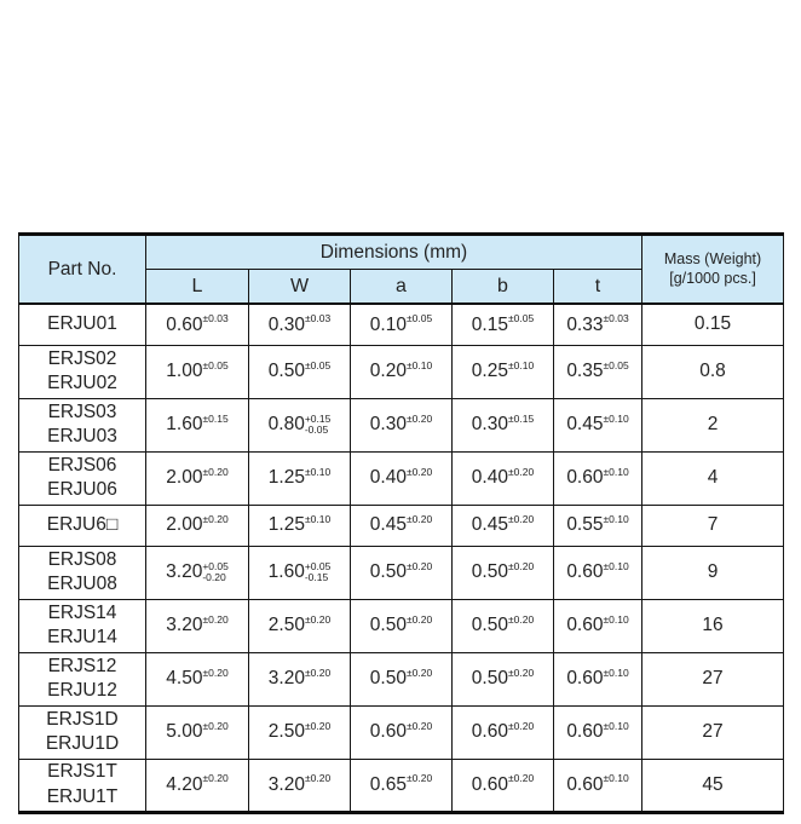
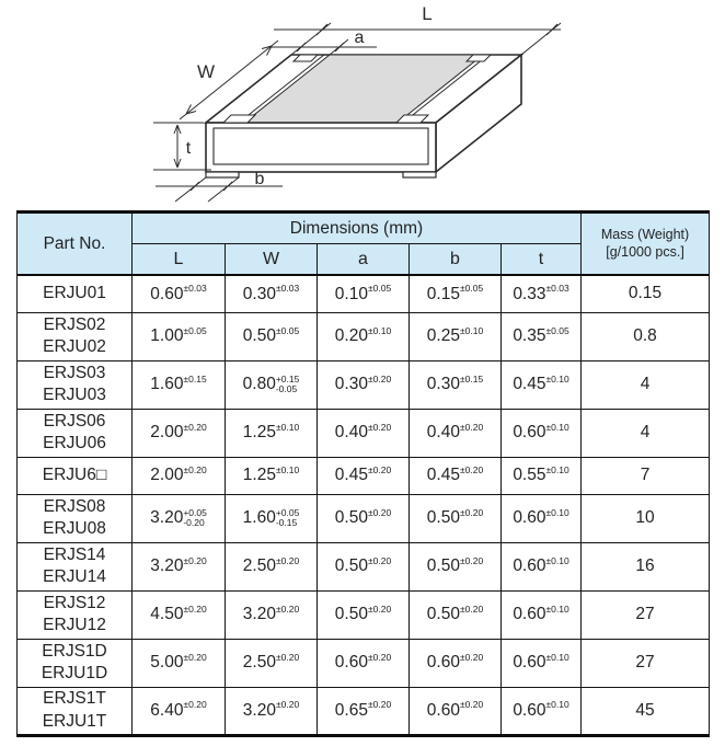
+ L
+ a
+ W
+ t
+ b
  Part No.	Dimensions (mm)	Mass (Weight) [g/1000 pcs.]
  L	W	a	b	t
  ERJU01	0.60±0.03	0.30±0.03	0.10±0.05	0.15±0.05	0.33±0.03	0.15
  ERJS02ERJU02	1.00±0.05	0.50±0.05	0.20±0.10	0.25±0.10	0.35±0.05	0.8
- ERJS03ERJU03	1.60±0.15	0.80+0.15-0.05	0.30±0.20	0.30±0.15	0.45±0.10	2
+ ERJS03ERJU03	1.60±0.15	0.80+0.15-0.05	0.30±0.20	0.30±0.15	0.45±0.10	4
  ERJS06ERJU06	2.00±0.20	1.25±0.10	0.40±0.20	0.40±0.20	0.60±0.10	4
  ERJU6□	2.00±0.20	1.25±0.10	0.45±0.20	0.45±0.20	0.55±0.10	7
- ERJS08ERJU08	3.20+0.05-0.20	1.60+0.05-0.15	0.50±0.20	0.50±0.20	0.60±0.10	9
+ ERJS08ERJU08	3.20+0.05-0.20	1.60+0.05-0.15	0.50±0.20	0.50±0.20	0.60±0.10	10
  ERJS14ERJU14	3.20±0.20	2.50±0.20	0.50±0.20	0.50±0.20	0.60±0.10	16
  ERJS12ERJU12	4.50±0.20	3.20±0.20	0.50±0.20	0.50±0.20	0.60±0.10	27
  ERJS1DERJU1D	5.00±0.20	2.50±0.20	0.60±0.20	0.60±0.20	0.60±0.10	27
- ERJS1TERJU1T	4.20±0.20	3.20±0.20	0.65±0.20	0.60±0.20	0.60±0.10	45
+ ERJS1TERJU1T	6.40±0.20	3.20±0.20	0.65±0.20	0.60±0.20	0.60±0.10	45
